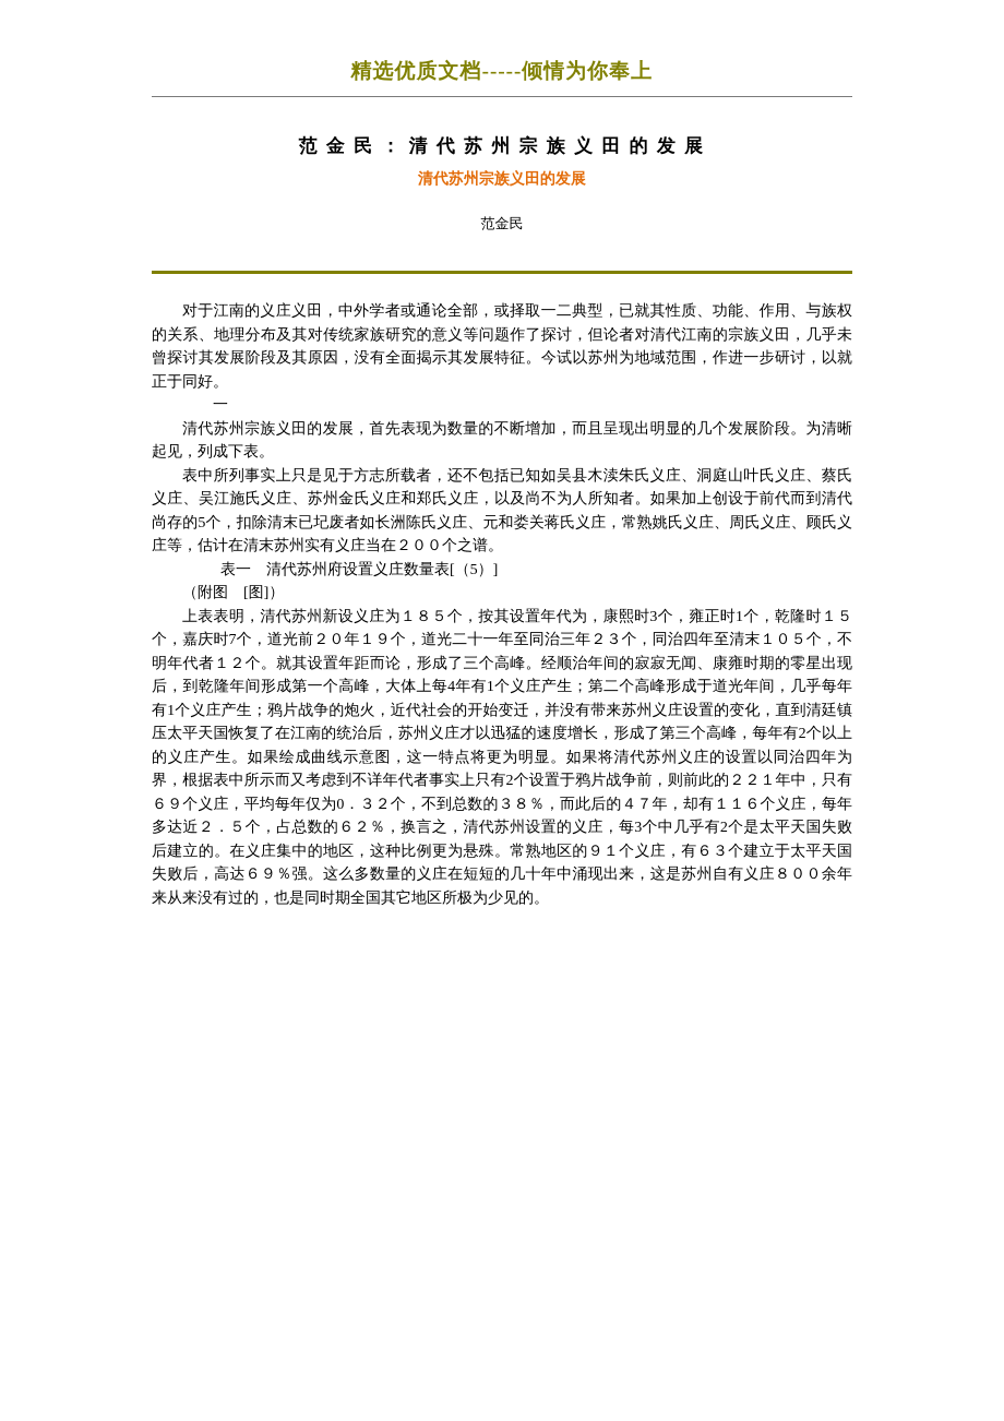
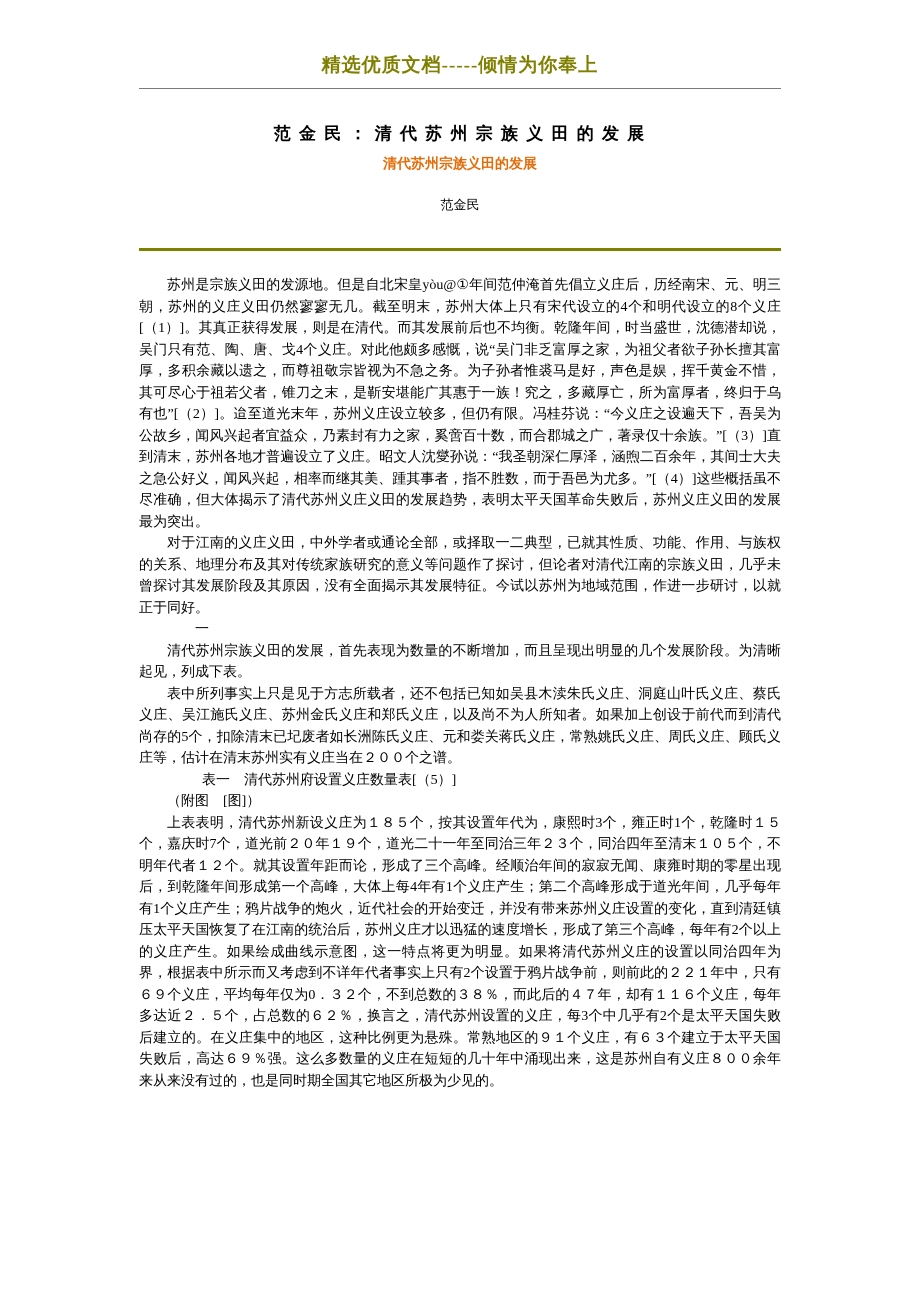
  精选优质文档-----倾情为你奉上
  范 金 民 ： 清 代 苏 州 宗 族 义 田 的 发 展
  清代苏州宗族义田的发展
  范金民
+ 苏州是宗族义田的发源地。但是自北宋皇yòu@①年间范仲淹首先倡立义庄后，历经南宋、元、明三朝，苏州的义庄义田仍然寥寥无几。截至明末，苏州大体上只有宋代设立的4个和明代设立的8个义庄[（1）]。其真正获得发展，则是在清代。而其发展前后也不均衡。乾隆年间，时当盛世，沈德潜却说，吴门只有范、陶、唐、戈4个义庄。对此他颇多感慨，说“吴门非乏富厚之家，为祖父者欲子孙长擅其富厚，多积余藏以遗之，而尊祖敬宗皆视为不急之务。为子孙者惟裘马是好，声色是娱，挥千黄金不惜，其可尽心于祖若父者，锥刀之末，是靳安堪能广其惠于一族！究之，多藏厚亡，所为富厚者，终归于乌有也”[（2）]。迨至道光末年，苏州义庄设立较多，但仍有限。冯桂芬说：“今义庄之设遍天下，吾吴为公故乡，闻风兴起者宜益众，乃素封有力之家，奚啻百十数，而合郡城之广，著录仅十余族。”[（3）]直到清末，苏州各地才普遍设立了义庄。昭文人沈燮孙说：“我圣朝深仁厚泽，涵煦二百余年，其间士大夫之急公好义，闻风兴起，相率而继其美、踵其事者，指不胜数，而于吾邑为尤多。”[（4）]这些概括虽不尽准确，但大体揭示了清代苏州义庄义田的发展趋势，表明太平天国革命失败后，苏州义庄义田的发展最为突出。
  对于江南的义庄义田，中外学者或通论全部，或择取一二典型，已就其性质、功能、作用、与族权的关系、地理分布及其对传统家族研究的意义等问题作了探讨，但论者对清代江南的宗族义田，几乎未曾探讨其发展阶段及其原因，没有全面揭示其发展特征。今试以苏州为地域范围，作进一步研讨，以就正于同好。
  一
  清代苏州宗族义田的发展，首先表现为数量的不断增加，而且呈现出明显的几个发展阶段。为清晰起见，列成下表。
  表中所列事实上只是见于方志所载者，还不包括已知如吴县木渎朱氏义庄、洞庭山叶氏义庄、蔡氏义庄、吴江施氏义庄、苏州金氏义庄和郑氏义庄，以及尚不为人所知者。如果加上创设于前代而到清代尚存的5个，扣除清末已圮废者如长洲陈氏义庄、元和娄关蒋氏义庄，常熟姚氏义庄、周氏义庄、顾氏义庄等，估计在清末苏州实有义庄当在２００个之谱。
  表一 清代苏州府设置义庄数量表[（5）]
  （附图 [图]）
  上表表明，清代苏州新设义庄为１８５个，按其设置年代为，康熙时3个，雍正时1个，乾隆时１５个，嘉庆时7个，道光前２０年１９个，道光二十一年至同治三年２３个，同治四年至清末１０５个，不明年代者１２个。就其设置年距而论，形成了三个高峰。经顺治年间的寂寂无闻、康雍时期的零星出现后，到乾隆年间形成第一个高峰，大体上每4年有1个义庄产生；第二个高峰形成于道光年间，几乎每年有1个义庄产生；鸦片战争的炮火，近代社会的开始变迁，并没有带来苏州义庄设置的变化，直到清廷镇压太平天国恢复了在江南的统治后，苏州义庄才以迅猛的速度增长，形成了第三个高峰，每年有2个以上的义庄产生。如果绘成曲线示意图，这一特点将更为明显。如果将清代苏州义庄的设置以同治四年为界，根据表中所示而又考虑到不详年代者事实上只有2个设置于鸦片战争前，则前此的２２１年中，只有６９个义庄，平均每年仅为0．３２个，不到总数的３８％，而此后的４７年，却有１１６个义庄，每年多达近２．５个，占总数的６２％，换言之，清代苏州设置的义庄，每3个中几乎有2个是太平天国失败后建立的。在义庄集中的地区，这种比例更为悬殊。常熟地区的９１个义庄，有６３个建立于太平天国失败后，高达６９％强。这么多数量的义庄在短短的几十年中涌现出来，这是苏州自有义庄８００余年来从来没有过的，也是同时期全国其它地区所极为少见的。
